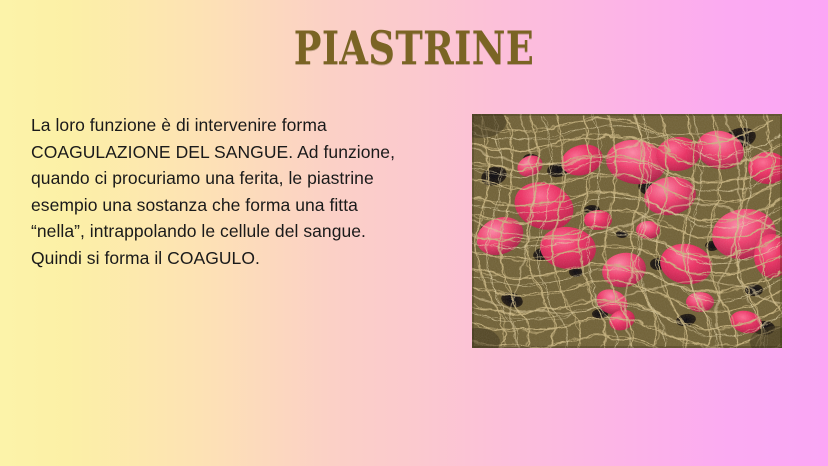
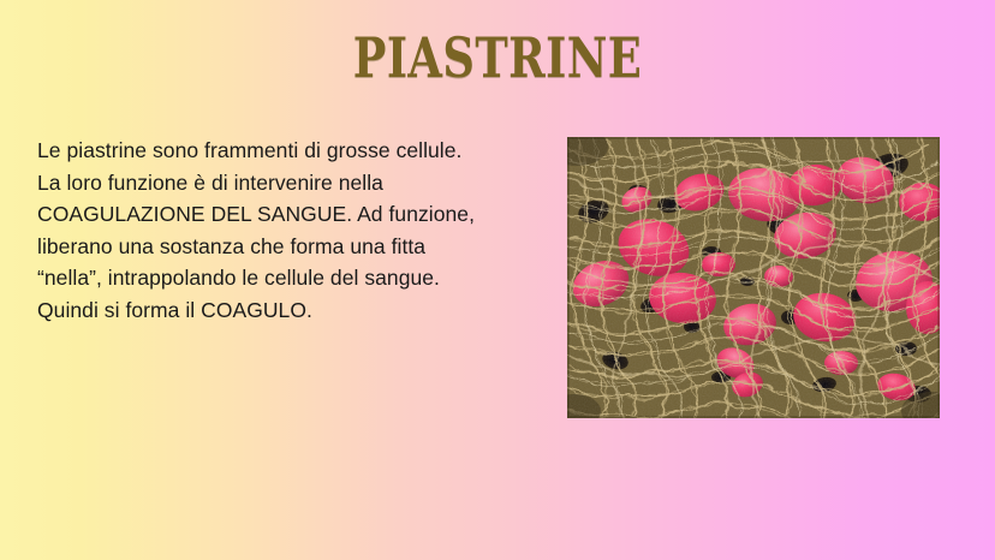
  PIASTRINE
+ Le piastrine sono frammenti di grosse cellule.
- La loro funzione è di intervenire forma
+ La loro funzione è di intervenire nella
  COAGULAZIONE DEL SANGUE. Ad funzione,
- quando ci procuriamo una ferita, le piastrine
- esempio una sostanza che forma una fitta
+ liberano una sostanza che forma una fitta
  “nella”, intrappolando le cellule del sangue.
  Quindi si forma il COAGULO.
